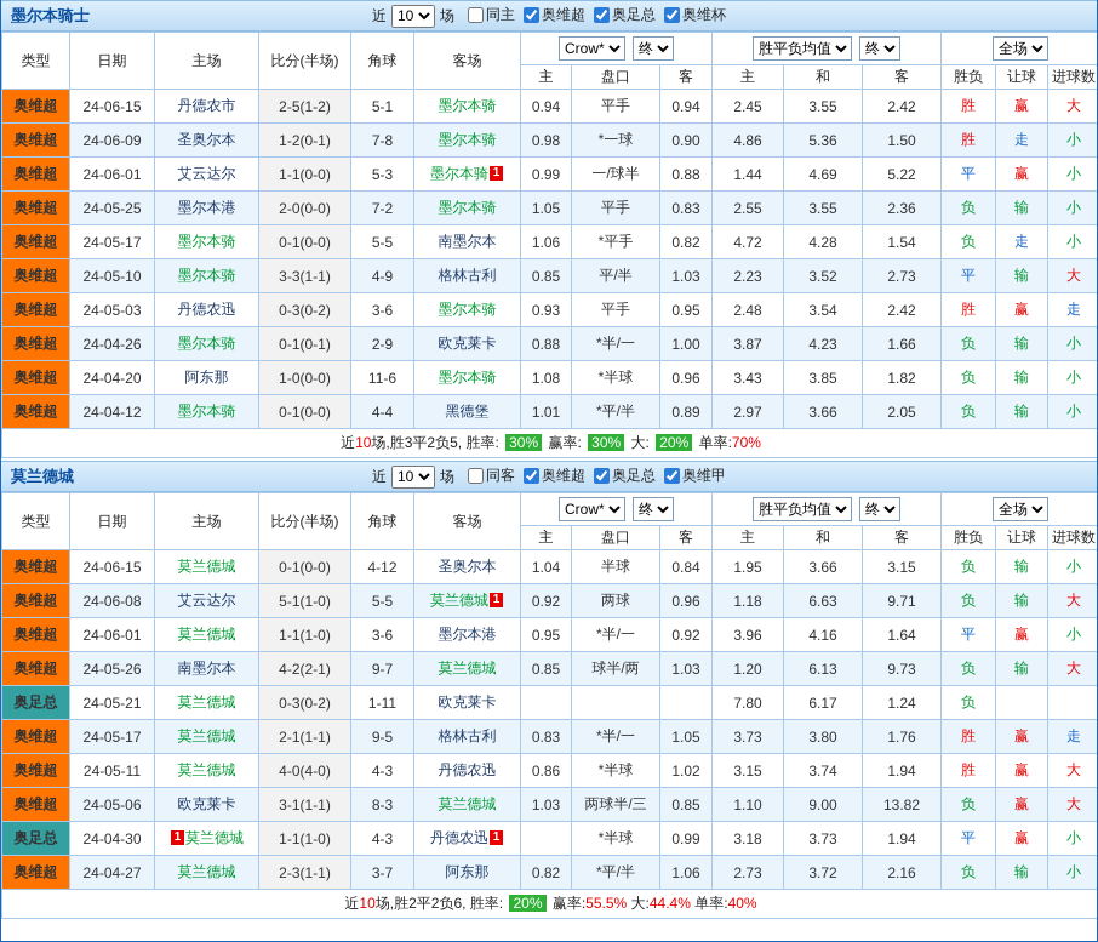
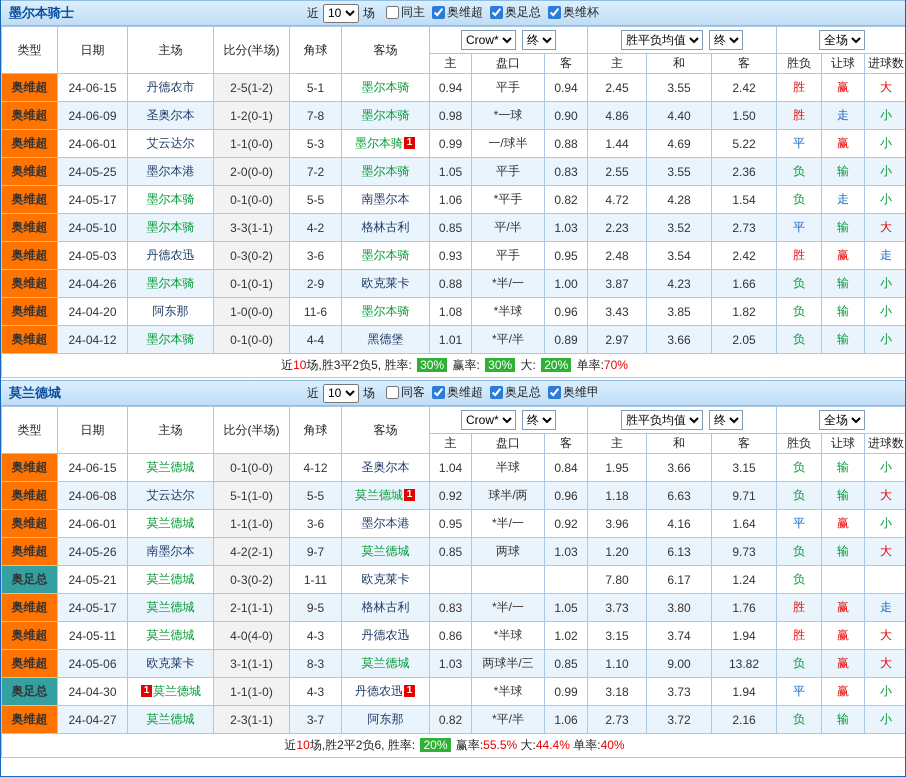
  墨尔本骑士
  近
  10
  场
  同主
  奥维超
  奥足总
  奥维杯
  类型	日期	主场	比分(半场)	角球	客场	Crow* 终	胜平负均值 终	全场
  主	盘口	客	主	和	客	胜负	让球	进球数
  奥维超	24-06-15	丹德农市	2-5(1-2)	5-1	墨尔本骑	0.94	平手	0.94	2.45	3.55	2.42	胜	赢	大
- 奥维超	24-06-09	圣奥尔本	1-2(0-1)	7-8	墨尔本骑	0.98	*一球	0.90	4.86	5.36	1.50	胜	走	小
+ 奥维超	24-06-09	圣奥尔本	1-2(0-1)	7-8	墨尔本骑	0.98	*一球	0.90	4.86	4.40	1.50	胜	走	小
  奥维超	24-06-01	艾云达尔	1-1(0-0)	5-3	墨尔本骑 1	0.99	一/球半	0.88	1.44	4.69	5.22	平	赢	小
  奥维超	24-05-25	墨尔本港	2-0(0-0)	7-2	墨尔本骑	1.05	平手	0.83	2.55	3.55	2.36	负	输	小
  奥维超	24-05-17	墨尔本骑	0-1(0-0)	5-5	南墨尔本	1.06	*平手	0.82	4.72	4.28	1.54	负	走	小
- 奥维超	24-05-10	墨尔本骑	3-3(1-1)	4-9	格林古利	0.85	平/半	1.03	2.23	3.52	2.73	平	输	大
+ 奥维超	24-05-10	墨尔本骑	3-3(1-1)	4-2	格林古利	0.85	平/半	1.03	2.23	3.52	2.73	平	输	大
  奥维超	24-05-03	丹德农迅	0-3(0-2)	3-6	墨尔本骑	0.93	平手	0.95	2.48	3.54	2.42	胜	赢	走
  奥维超	24-04-26	墨尔本骑	0-1(0-1)	2-9	欧克莱卡	0.88	*半/一	1.00	3.87	4.23	1.66	负	输	小
  奥维超	24-04-20	阿东那	1-0(0-0)	11-6	墨尔本骑	1.08	*半球	0.96	3.43	3.85	1.82	负	输	小
  奥维超	24-04-12	墨尔本骑	0-1(0-0)	4-4	黑德堡	1.01	*平/半	0.89	2.97	3.66	2.05	负	输	小
  近10场,胜3平2负5, 胜率: 30% 赢率: 30% 大: 20% 单率:70%
  莫兰德城
  近
  10
  场
  同客
  奥维超
  奥足总
  奥维甲
  类型	日期	主场	比分(半场)	角球	客场	Crow* 终	胜平负均值 终	全场
  主	盘口	客	主	和	客	胜负	让球	进球数
  奥维超	24-06-15	莫兰德城	0-1(0-0)	4-12	圣奥尔本	1.04	半球	0.84	1.95	3.66	3.15	负	输	小
- 奥维超	24-06-08	艾云达尔	5-1(1-0)	5-5	莫兰德城 1	0.92	两球	0.96	1.18	6.63	9.71	负	输	大
+ 奥维超	24-06-08	艾云达尔	5-1(1-0)	5-5	莫兰德城 1	0.92	球半/两	0.96	1.18	6.63	9.71	负	输	大
  奥维超	24-06-01	莫兰德城	1-1(1-0)	3-6	墨尔本港	0.95	*半/一	0.92	3.96	4.16	1.64	平	赢	小
- 奥维超	24-05-26	南墨尔本	4-2(2-1)	9-7	莫兰德城	0.85	球半/两	1.03	1.20	6.13	9.73	负	输	大
+ 奥维超	24-05-26	南墨尔本	4-2(2-1)	9-7	莫兰德城	0.85	两球	1.03	1.20	6.13	9.73	负	输	大
  奥足总	24-05-21	莫兰德城	0-3(0-2)	1-11	欧克莱卡				7.80	6.17	1.24	负
  奥维超	24-05-17	莫兰德城	2-1(1-1)	9-5	格林古利	0.83	*半/一	1.05	3.73	3.80	1.76	胜	赢	走
  奥维超	24-05-11	莫兰德城	4-0(4-0)	4-3	丹德农迅	0.86	*半球	1.02	3.15	3.74	1.94	胜	赢	大
  奥维超	24-05-06	欧克莱卡	3-1(1-1)	8-3	莫兰德城	1.03	两球半/三	0.85	1.10	9.00	13.82	负	赢	大
  奥足总	24-04-30	1 莫兰德城	1-1(1-0)	4-3	丹德农迅 1		*半球	0.99	3.18	3.73	1.94	平	赢	小
  奥维超	24-04-27	莫兰德城	2-3(1-1)	3-7	阿东那	0.82	*平/半	1.06	2.73	3.72	2.16	负	输	小
  近10场,胜2平2负6, 胜率: 20% 赢率:55.5% 大:44.4% 单率:40%
